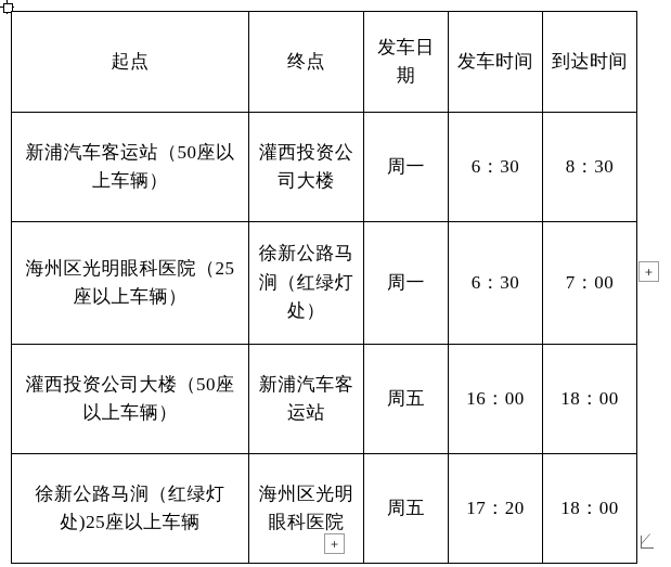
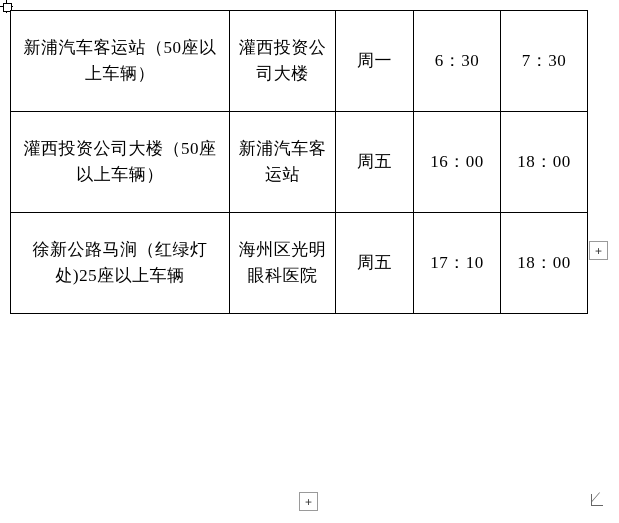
- 起点	终点	发车日期	发车时间	到达时间
- 新浦汽车客运站（50座以上车辆）	灌西投资公司大楼	周一	6：30	8：30
+ 新浦汽车客运站（50座以上车辆）	灌西投资公司大楼	周一	6：30	7：30
- 海州区光明眼科医院（25座以上车辆）	徐新公路马涧（红绿灯处）	周一	6：30	7：00
  灌西投资公司大楼（50座以上车辆）	新浦汽车客运站	周五	16：00	18：00
- 徐新公路马涧（红绿灯处)25座以上车辆	海州区光明眼科医院	周五	17：20	18：00
+ 徐新公路马涧（红绿灯处)25座以上车辆	海州区光明眼科医院	周五	17：10	18：00
  +
  +
